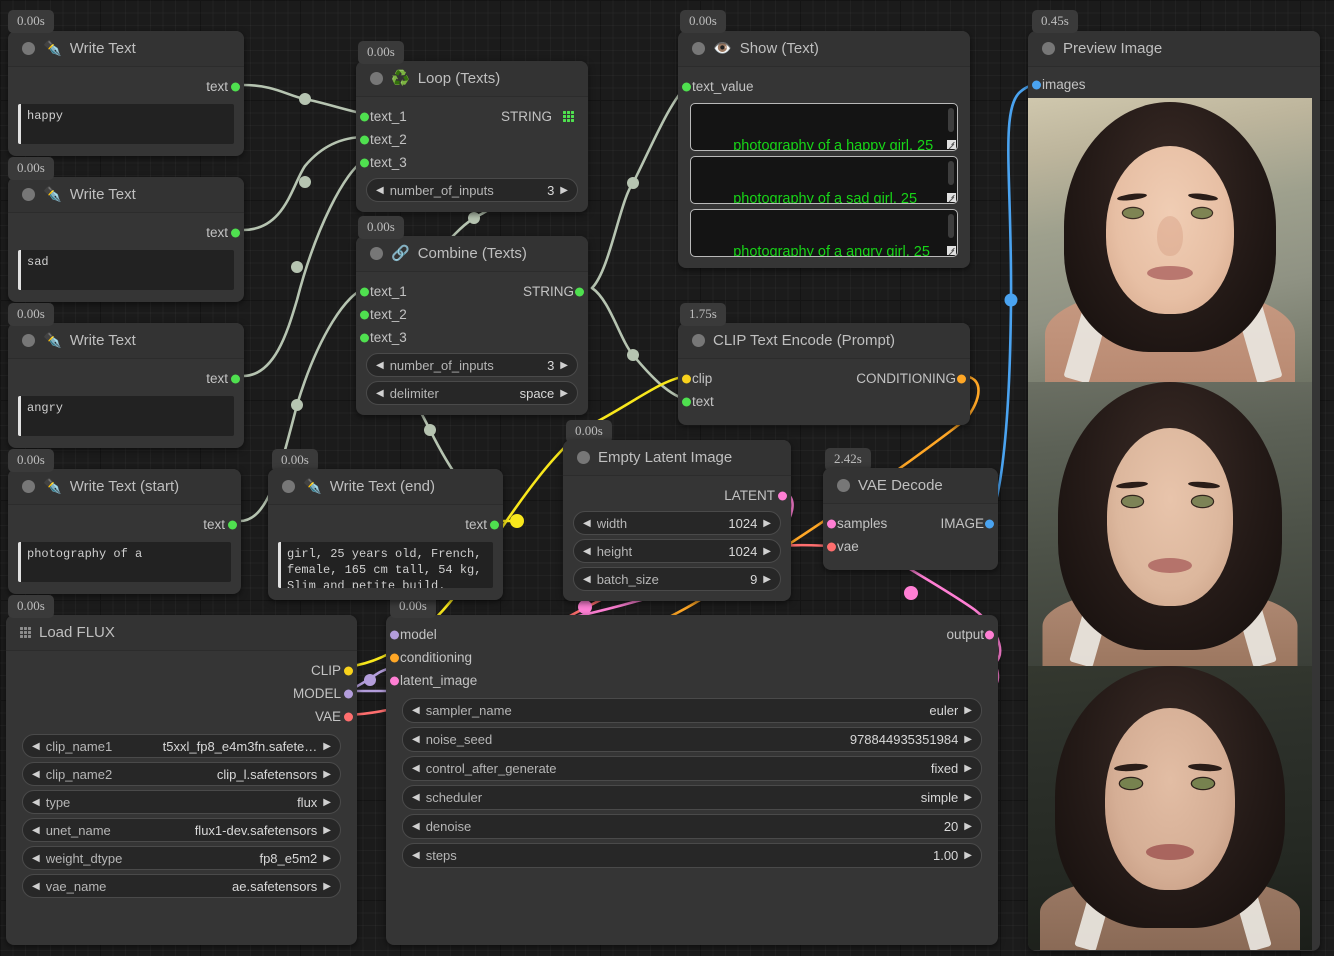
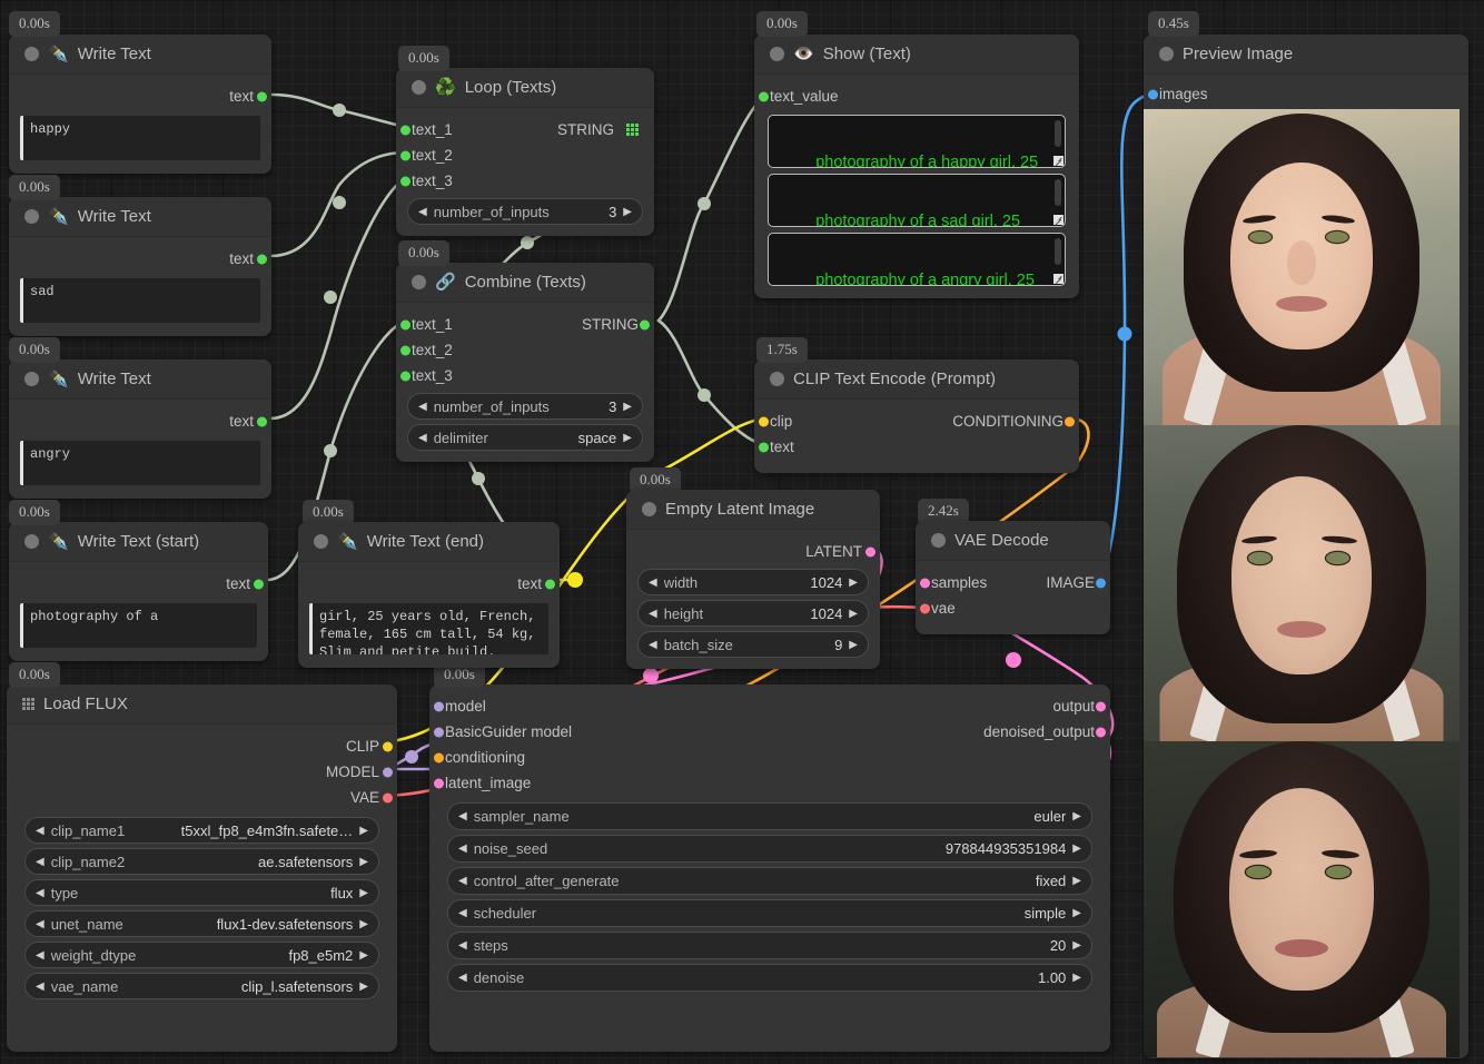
  0.00s
  ✒️
  Write Text
  text
  happy
  0.00s
  ✒️
  Write Text
  text
  sad
  0.00s
  ✒️
  Write Text
  text
  angry
  0.00s
  ✒️
  Write Text (start)
  text
  photography of a
  0.00s
  ✒️
  Write Text (end)
  text
  girl, 25 years old, French, female, 165 cm tall, 54 kg, Slim and petite build.
  0.00s
  ♻️
  Loop (Texts)
  text_1
  STRING
  text_2
  text_3
  ◀
  number_of_inputs
  3
  ▶
  0.00s
  🔗
  Combine (Texts)
  text_1
  STRING
  text_2
  text_3
  ◀
  number_of_inputs
  3
  ▶
  ◀
  delimiter
  space
  ▶
  0.00s
  👁️
  Show (Text)
  text_value
  1.75s
  CLIP Text Encode (Prompt)
  clip
  CONDITIONING
  text
  0.00s
  Empty Latent Image
  LATENT
  ◀
  width
  1024
  ▶
  ◀
  height
  1024
  ▶
  ◀
  batch_size
  9
  ▶
  2.42s
  VAE Decode
  samples
  IMAGE
  vae
  0.00s
  Load FLUX
  CLIP
  MODEL
  VAE
  ◀
  clip_name1
  t5xxl_fp8_e4m3fn.safete…
  ▶
  ◀
  clip_name2
- clip_l.safetensors
+ ae.safetensors
  ▶
  ◀
  type
  flux
  ▶
  ◀
  unet_name
  flux1-dev.safetensors
  ▶
  ◀
  weight_dtype
  fp8_e5m2
  ▶
  ◀
  vae_name
- ae.safetensors
+ clip_l.safetensors
  ▶
  0.00s
  model
  output
+ BasicGuider model
+ denoised_output
  conditioning
  latent_image
  ◀
  sampler_name
  euler
  ▶
  ◀
  noise_seed
  978844935351984
  ▶
  ◀
  control_after_generate
  fixed
  ▶
  ◀
  scheduler
  simple
  ▶
  ◀
- denoise
+ steps
  20
  ▶
  ◀
- steps
+ denoise
  1.00
  ▶
  0.45s
  Preview Image
  images
